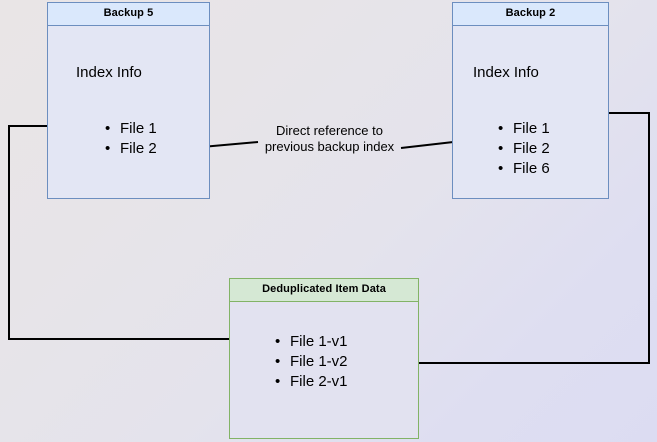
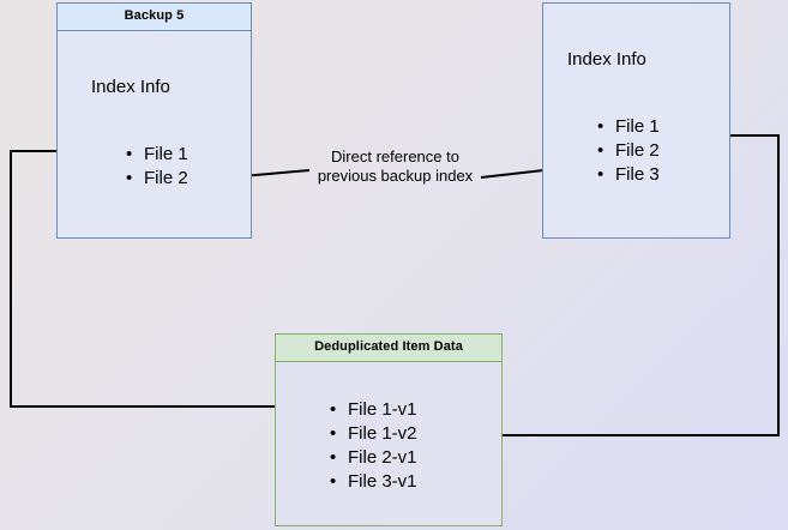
  Backup 5
  Index Info
  File 1
  File 2
- Backup 2
  Index Info
  File 1
  File 2
- File 6
+ File 3
  Deduplicated Item Data
  File 1-v1
  File 1-v2
  File 2-v1
+ File 3-v1
  Direct reference to
  previous backup index
